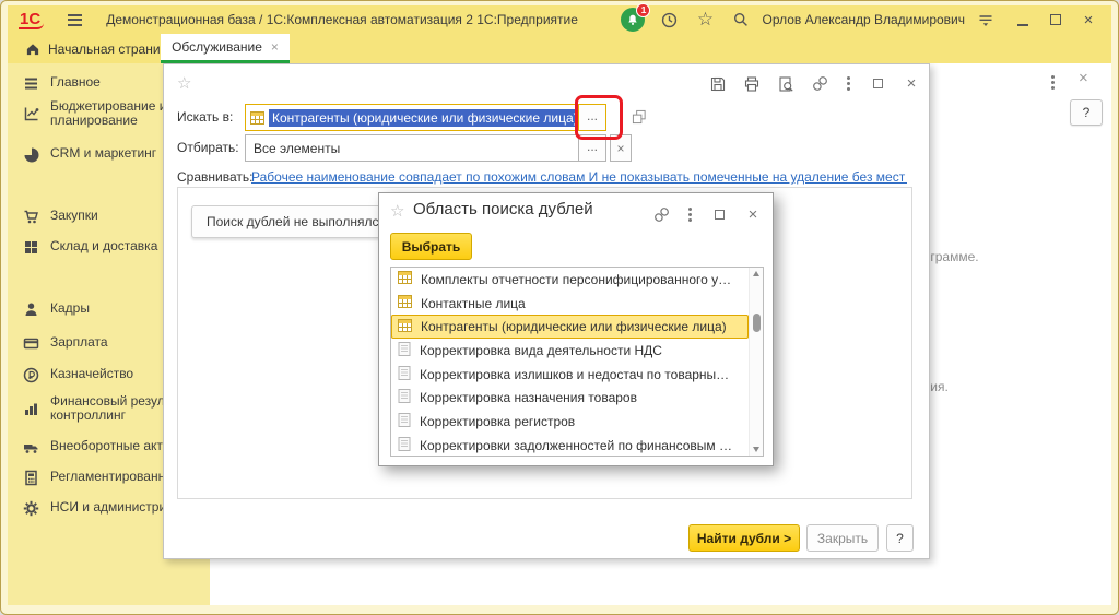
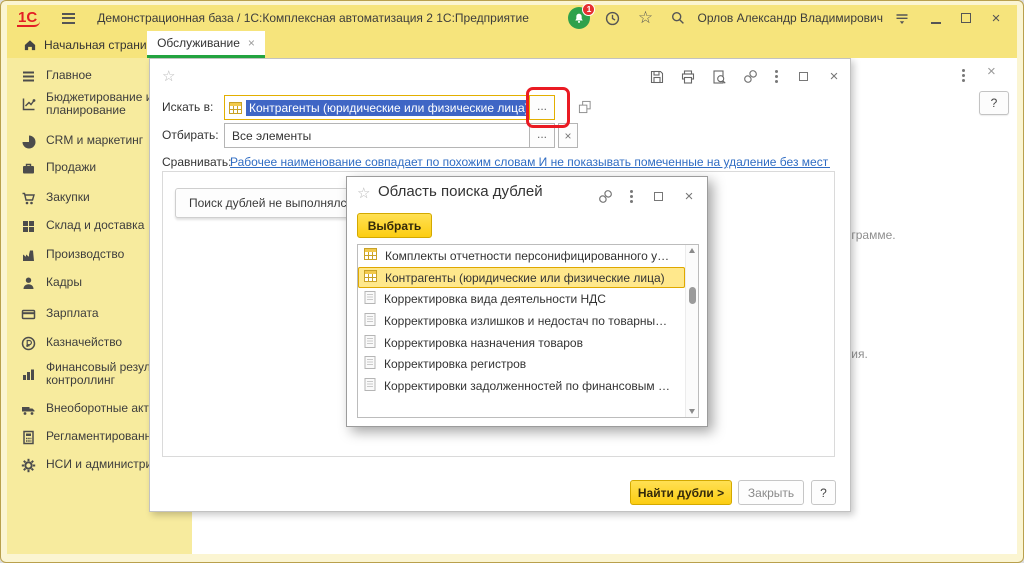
  1С
  Демонстрационная база / 1С:Комплексная автоматизация 2 1С:Предприятие
  1
  ☆
  Орлов Александр Владимирович
  ×
  Начальная страни
  Обслуживание
  ×
  Главное
  Бюджетирование
  планирование
  CRM и маркетинг
+ Продажи
  Закупки
  Склад и доставка
+ Производство
  Кадры
  Зарплата
  Казначейство
  Финансовый резул
  контроллинг
  Внеоборотные акт
  Регламентированн
  ×
  ?
  грамме.
  ☆
  ×
  Искать в:
  Контрагенты (юридические или физические лица)
  ...
  Отбирать:
  Все элементы
  ...
  ×
  Сравнивать:
  Рабочее наименование совпадает по похожим словам И не показывать помеченные на удаление без мест
  Поиск дублей не выполнялс
  Найти дубли >
  Закрыть
  ?
  ☆
  Область поиска дублей
  ×
  Выбрать
  Комплекты отчетности персонифицированного учет
- Контактные лица
  Контрагенты (юридические или физические лица)
  Корректировка вида деятельности НДС
  Корректировка излишков и недостач по товарным м
  Корректировка назначения товаров
  Корректировка регистров
  Корректировки задолженностей по финансовым ин
